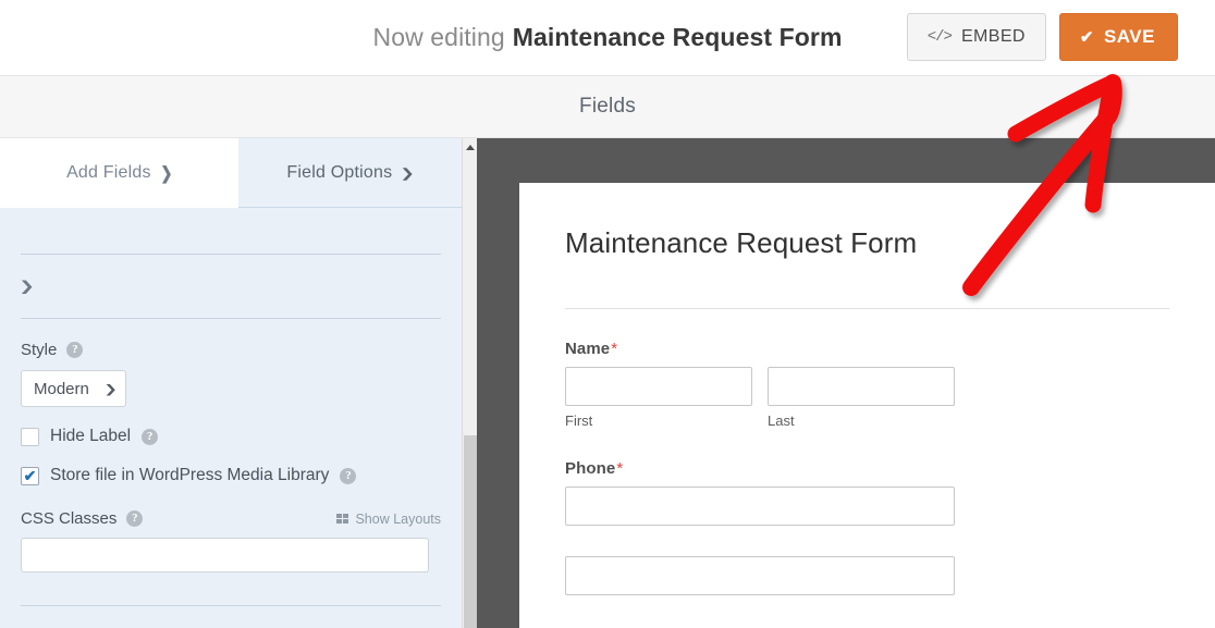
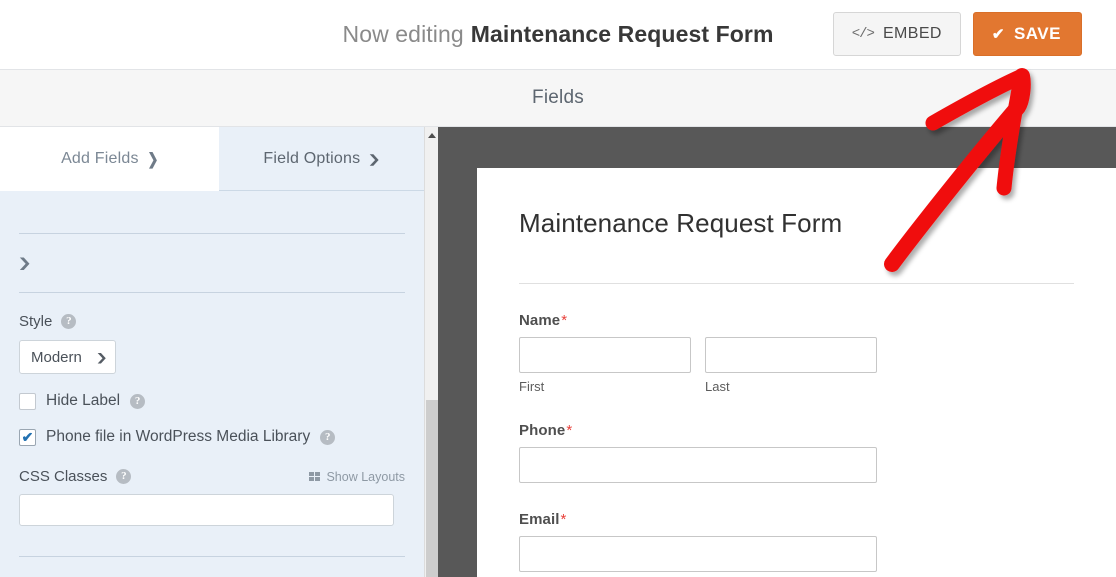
  Now editing
  Maintenance Request Form
  </>
  EMBED
  ✔
  SAVE
  Fields
  Add Fields
  ❯
  Field Options
  ❯
  ❯
  Style
  ?
  Modern
  ❯
  Hide Label
  ?
  ✔
- Store file in WordPress Media Library
+ Phone file in WordPress Media Library
  ?
  CSS Classes
  ?
  Show Layouts
  Maintenance Request Form
  Name*
  First
  Last
  Phone*
+ Email*
